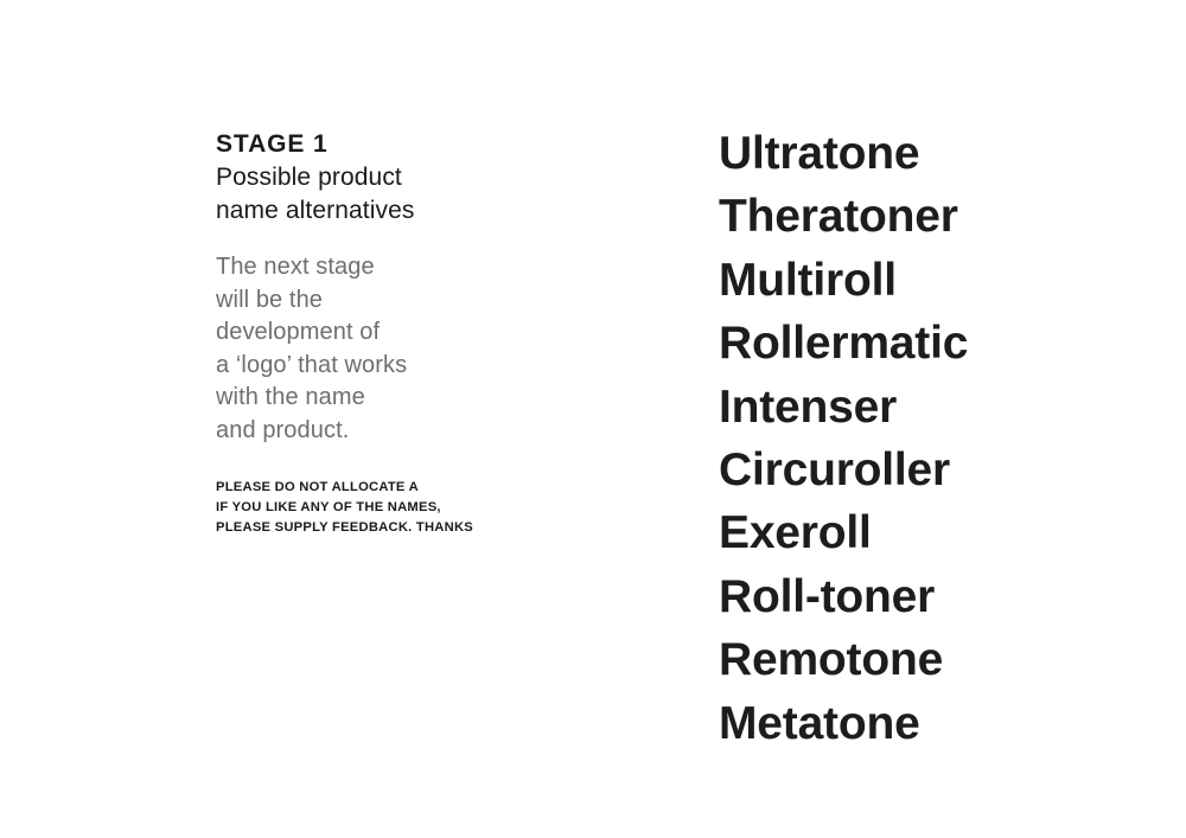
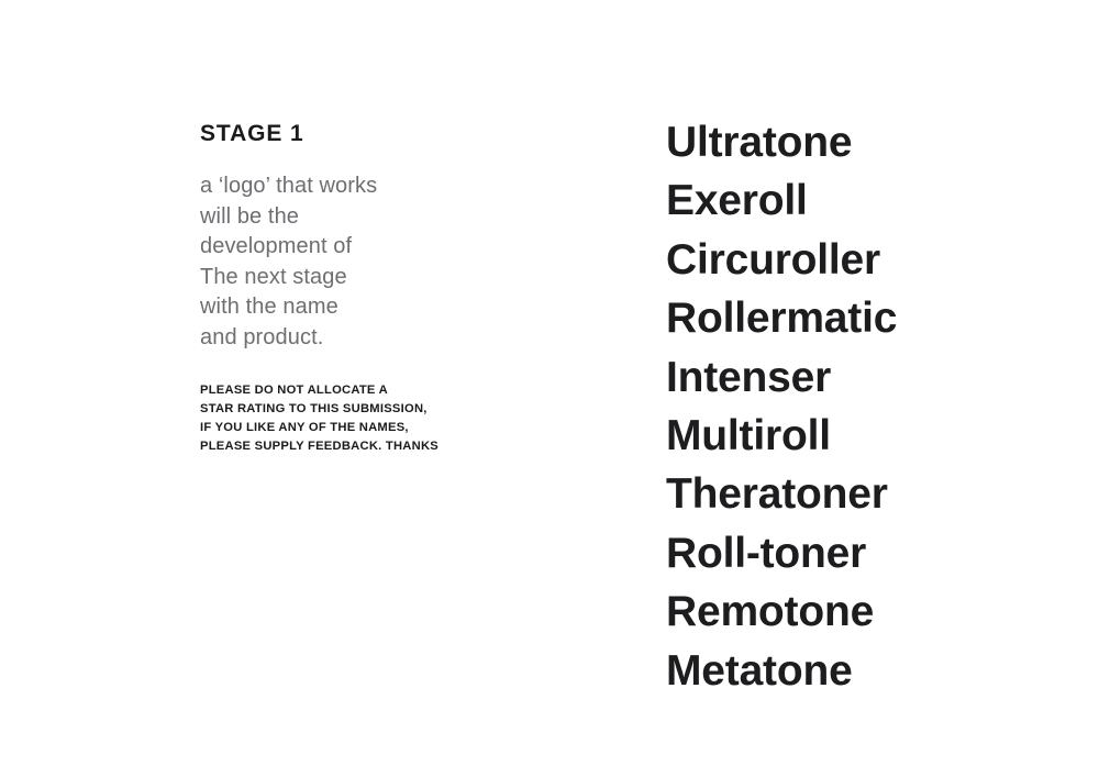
  STAGE 1
- Possible product
- name alternatives
- The next stage
+ a ‘logo’ that works
  will be the
  development of
- a ‘logo’ that works
+ The next stage
  with the name
  and product.
  PLEASE DO NOT ALLOCATE A
+ STAR RATING TO THIS SUBMISSION,
  IF YOU LIKE ANY OF THE NAMES,
  PLEASE SUPPLY FEEDBACK. THANKS
  Ultratone
- Theratoner
+ Exeroll
- Multiroll
+ Circuroller
  Rollermatic
  Intenser
- Circuroller
+ Multiroll
- Exeroll
+ Theratoner
  Roll-toner
  Remotone
  Metatone
